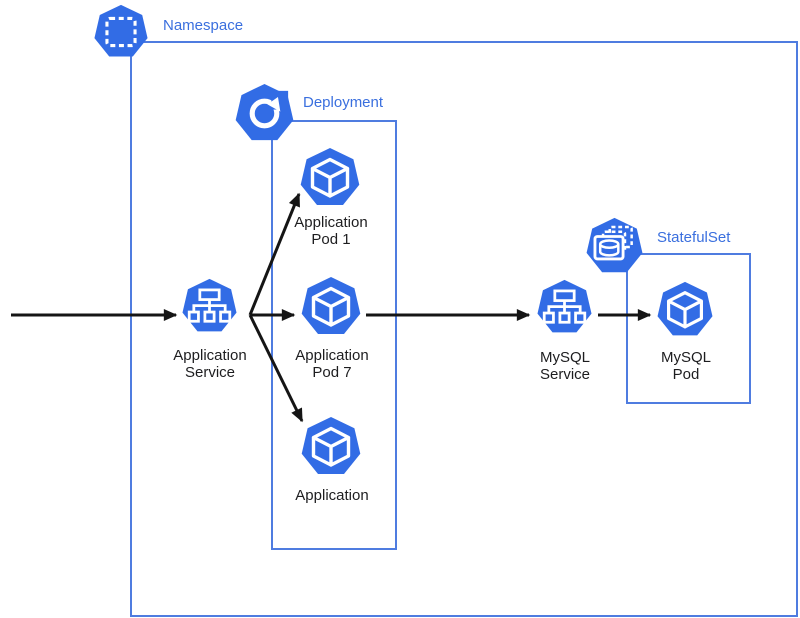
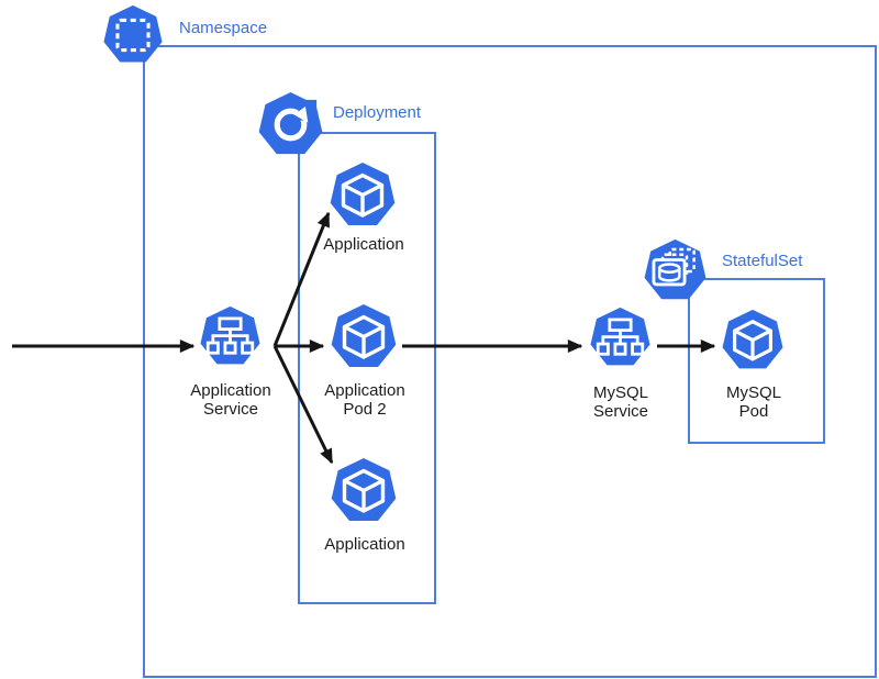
  Namespace
  Deployment
  StatefulSet
  Application
  Service
  Application
- Pod 1
  Application
- Pod 7
+ Pod 2
  Application
  MySQL
  Service
  MySQL
  Pod
